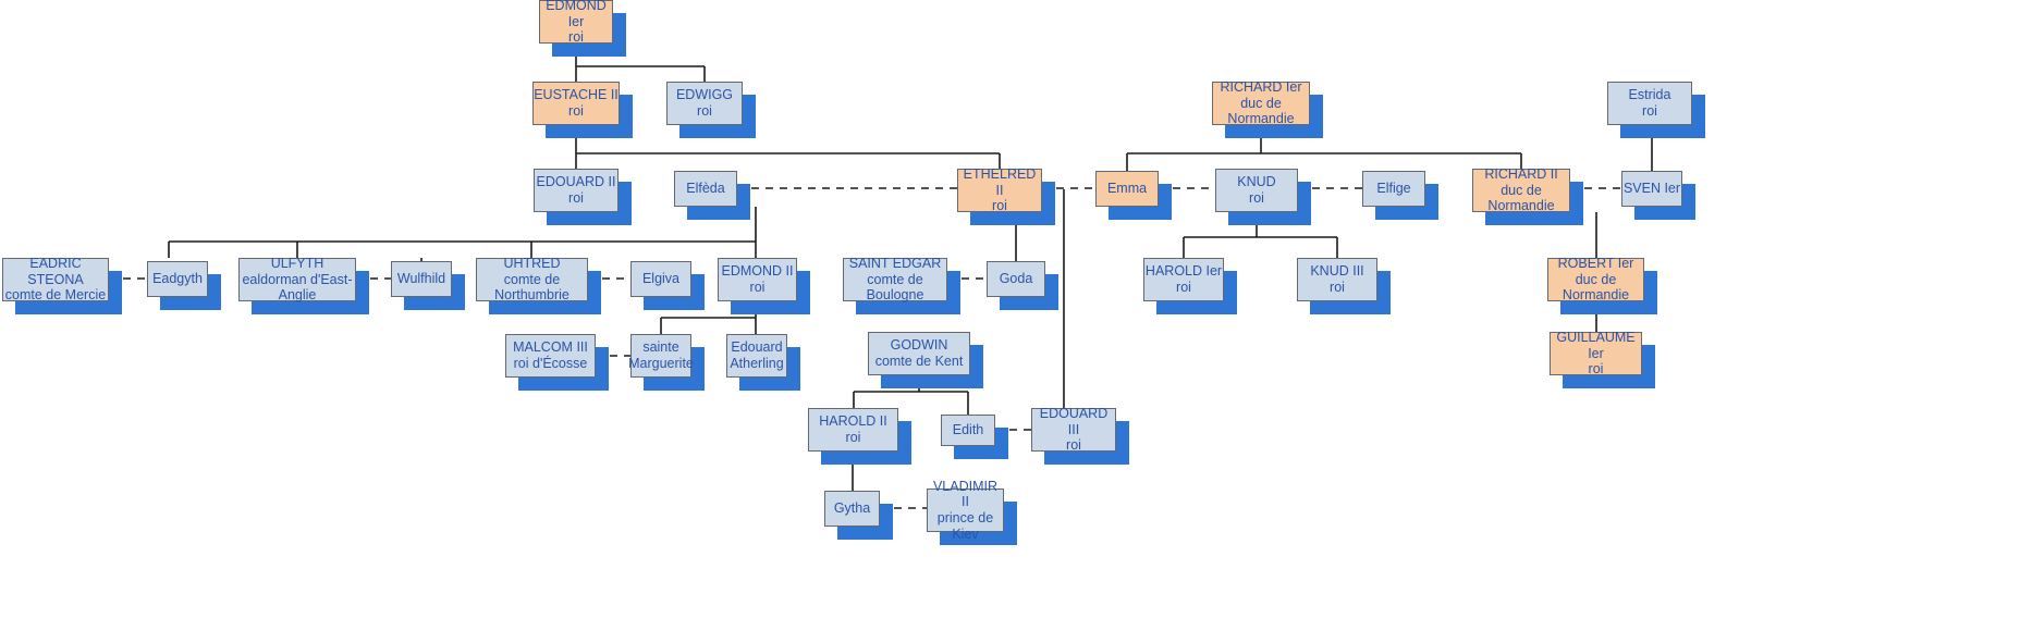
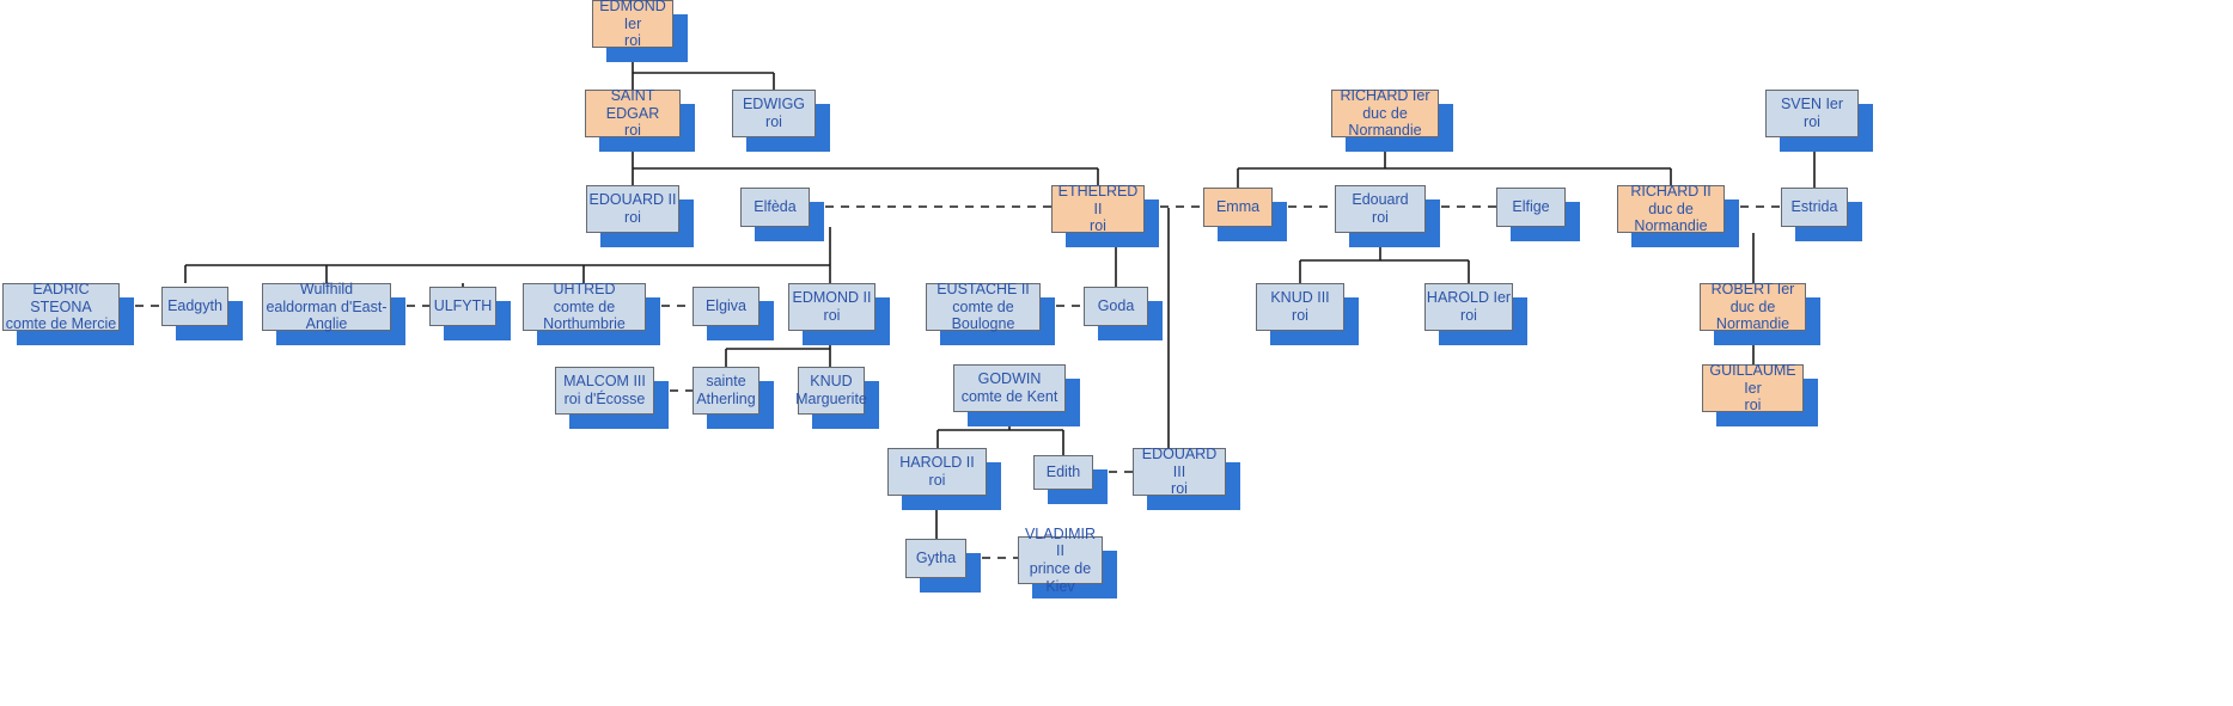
  EDMOND Ier
  roi
- EUSTACHE II
+ SAINT EDGAR
  roi
  EDWIGG
  roi
  EDOUARD II
  roi
  Elfèda
  ETHELRED II
  roi
  RICHARD Ier
  duc de Normandie
  Emma
- KNUD
+ Edouard
  roi
  Elfige
  RICHARD II
  duc de Normandie
- Estrida
+ SVEN Ier
  roi
- SVEN Ier
+ Estrida
  EADRIC STEONA
  comte de Mercie
  Eadgyth
- ULFYTH
+ Wulfhild
  ealdorman d'East-Anglie
- Wulfhild
+ ULFYTH
  UHTRED
  comte de Northumbrie
  Elgiva
  EDMOND II
  roi
- SAINT EDGAR
+ EUSTACHE II
  comte de Boulogne
  Goda
- HAROLD Ier
+ KNUD III
  roi
- KNUD III
+ HAROLD Ier
  roi
  ROBERT Ier
  duc de Normandie
  MALCOM III
  roi d'Écosse
  sainte
- Marguerite
+ Atherling
- Edouard
+ KNUD
- Atherling
+ Marguerite
  GODWIN
  comte de Kent
  HAROLD II
  roi
  Edith
  EDOUARD III
  roi
  GUILLAUME Ier
  roi
  Gytha
  VLADIMIR II
  prince de Kiev
